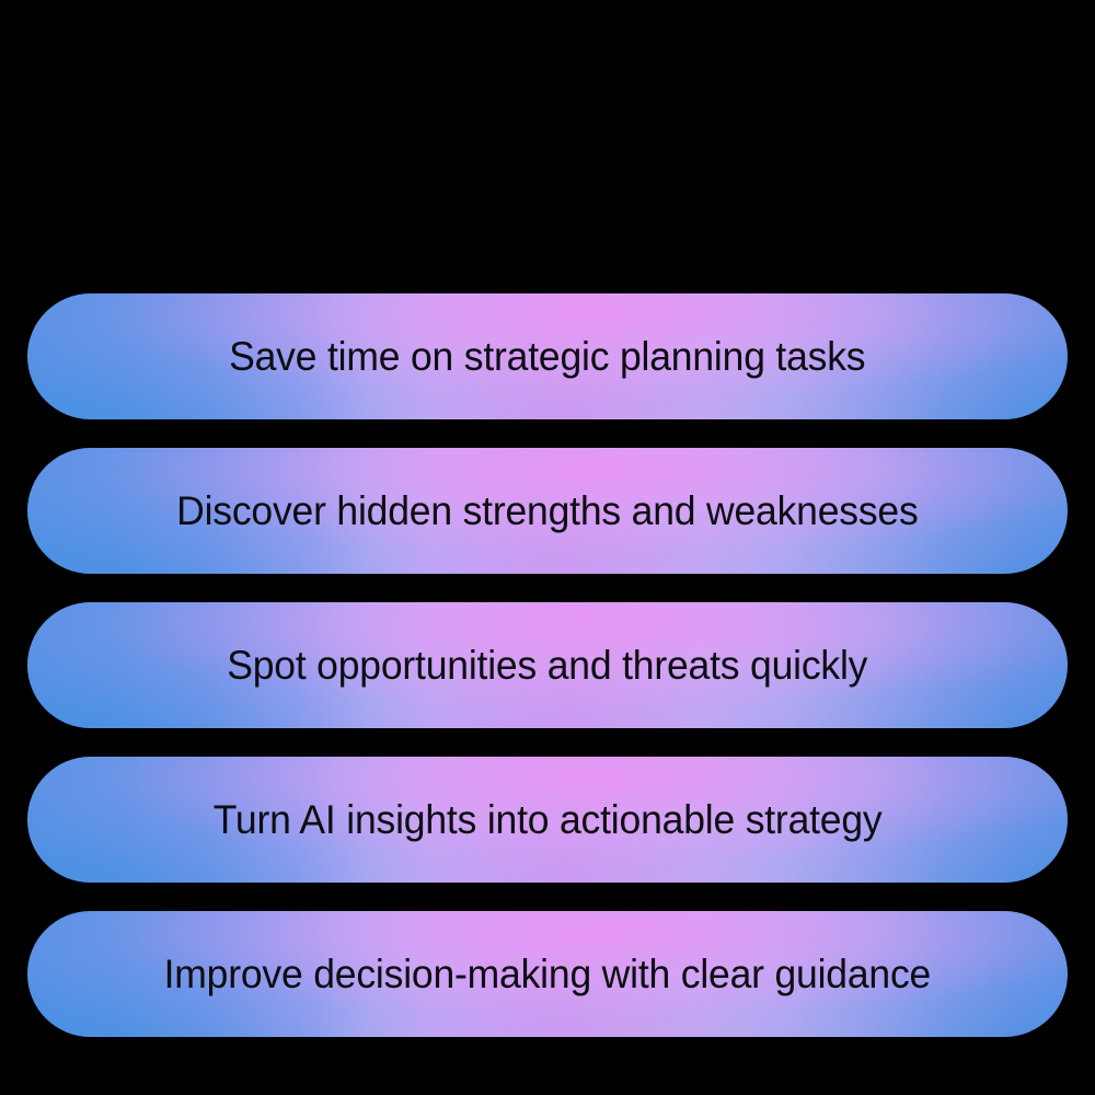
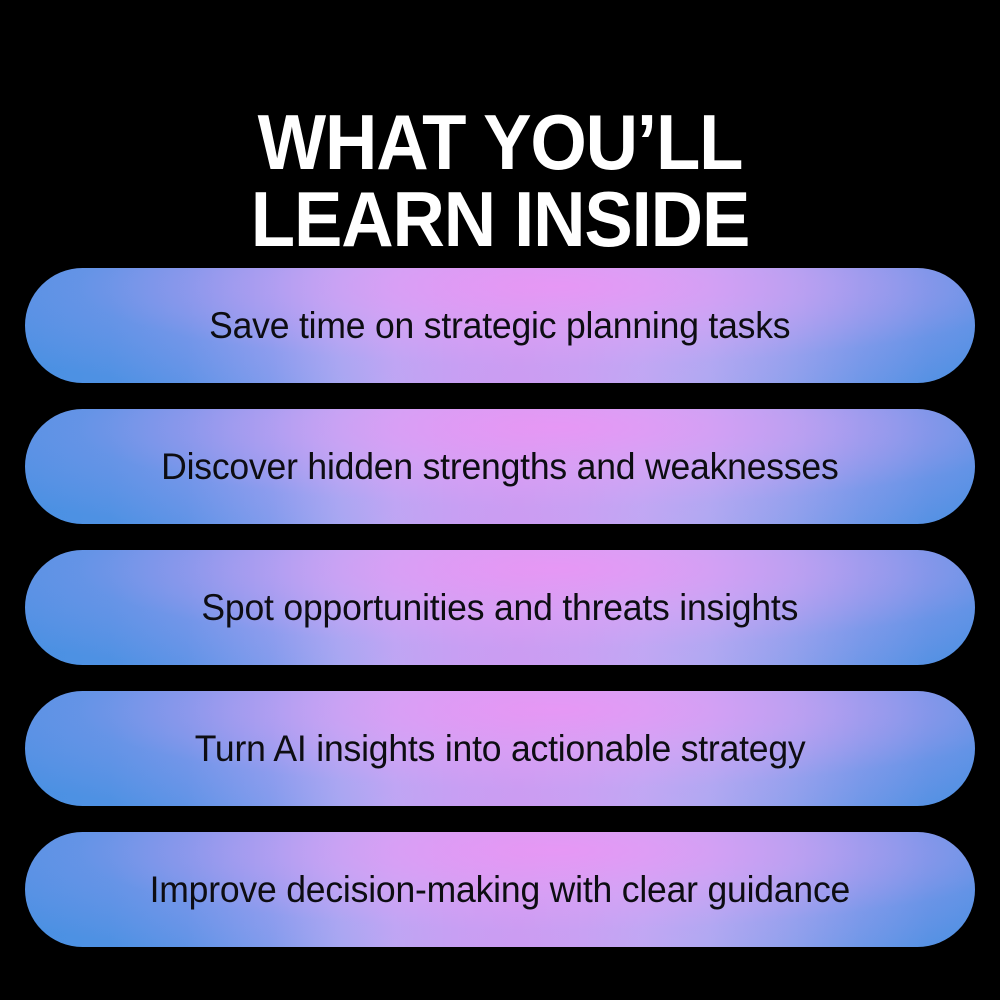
+ WHAT YOU’LL
+ LEARN INSIDE
  Save time on strategic planning tasks
  Discover hidden strengths and weaknesses
- Spot opportunities and threats quickly
+ Spot opportunities and threats insights
  Turn AI insights into actionable strategy
  Improve decision-making with clear guidance
